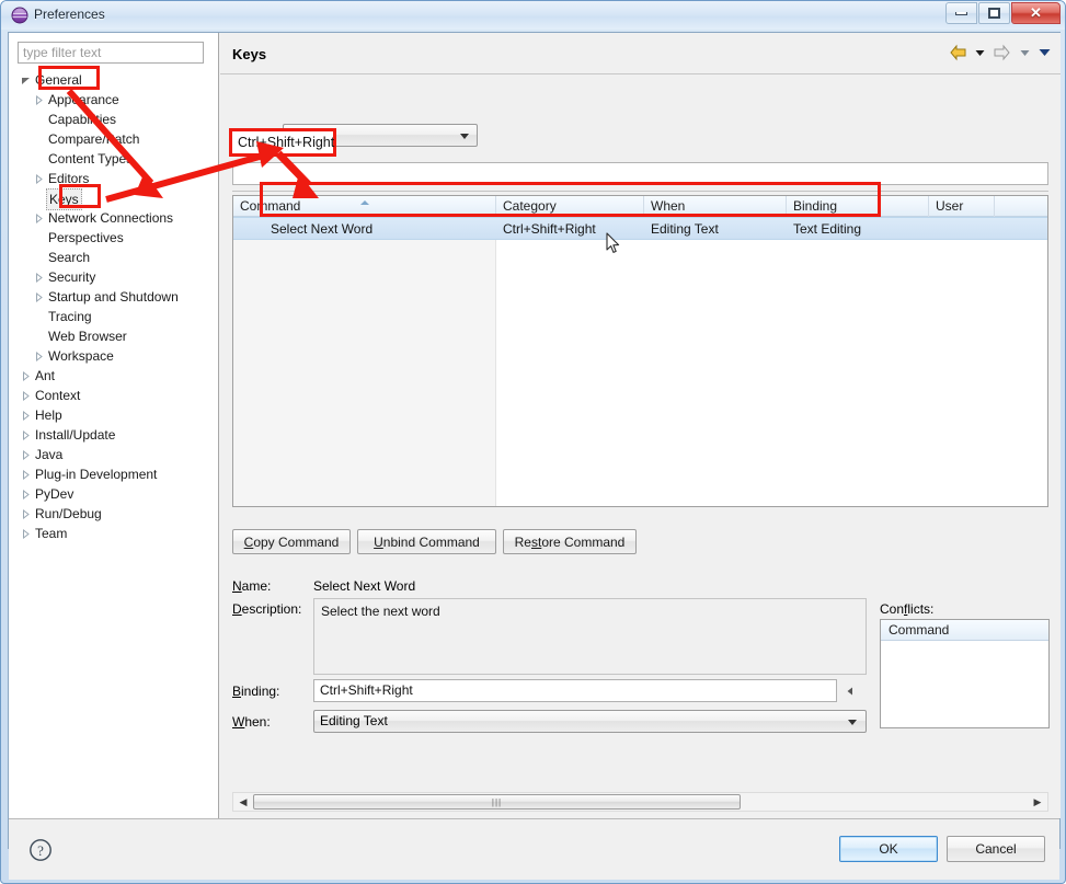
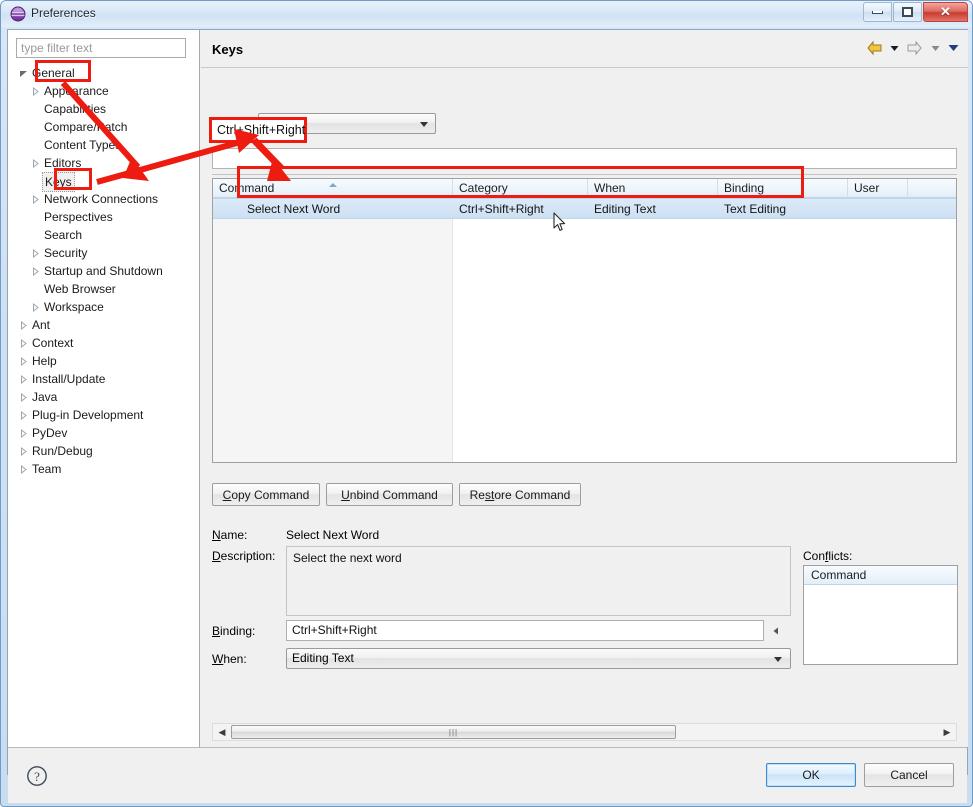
  Preferences
  ✕
  type filter text
  General
  Apparance
  Capabiies
  Compare/atch
  Content Type
  Editors
  Keys
  Network Connections
  Perspectives
  Search
  Security
  Startup and Shutdown
- Tracing
  Web Browser
  Workspace
  Ant
  Context
  Help
  Install/Update
  Java
  Plug-in Development
  PyDev
  Run/Debug
  Team
  Keys
  Command
  Category
  When
  Binding
  User
  Select Next Word
  Ctrl+Shift+Right
  Editing Text
  Text Editing
  Copy Command
  Unbind Command
  Restore Command
  Name:
  Select Next Word
  Description:
  Select the next word
  Binding:
  Ctrl+Shift+Right
  When:
  Editing Text
  Conflicts:
  Command
  ◀
  |||
  ▶
  ?
  OK
  Cancel
  Ctr+Shift+Right
